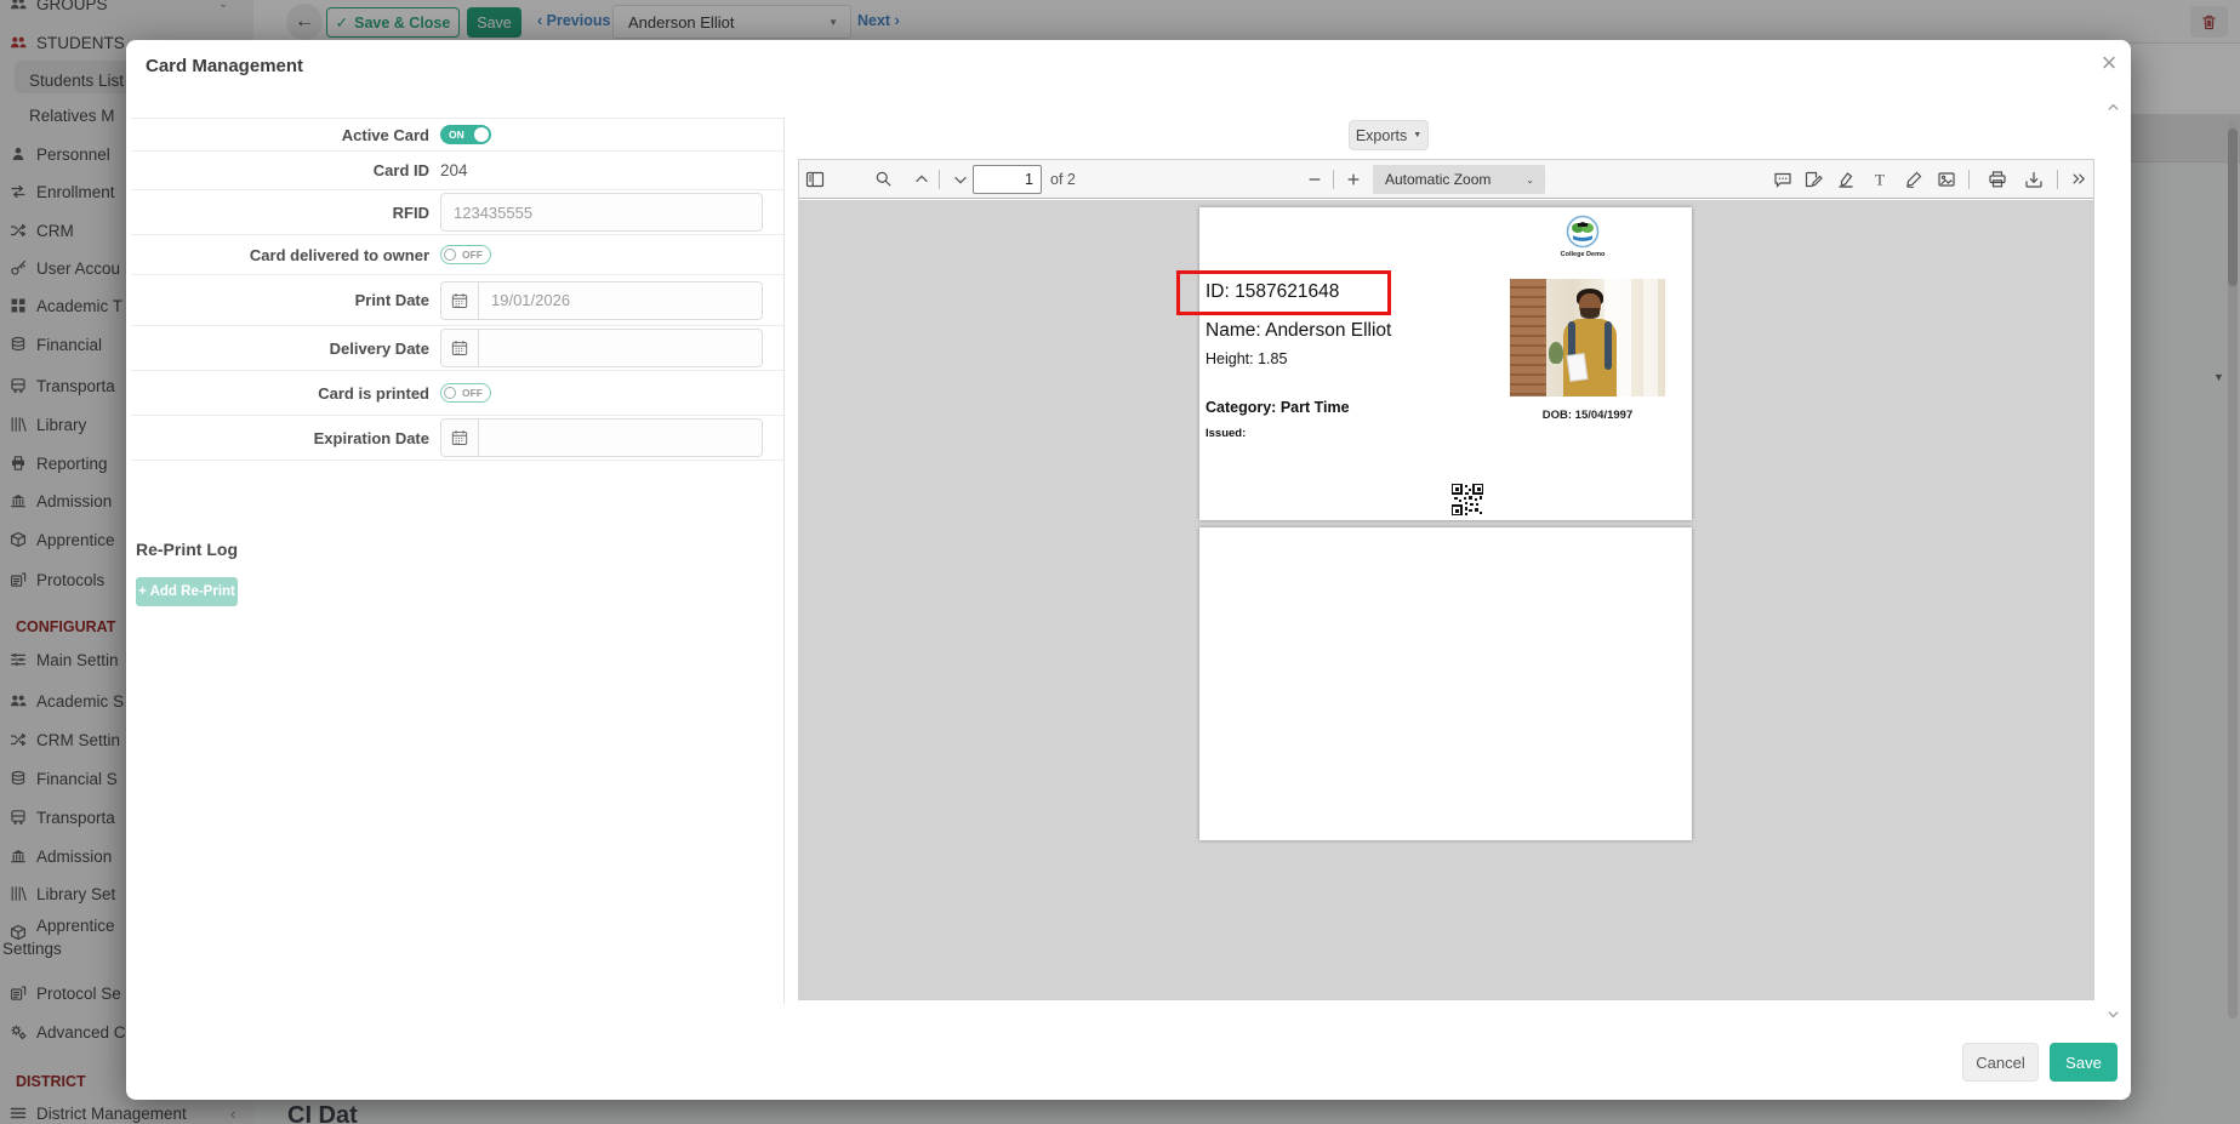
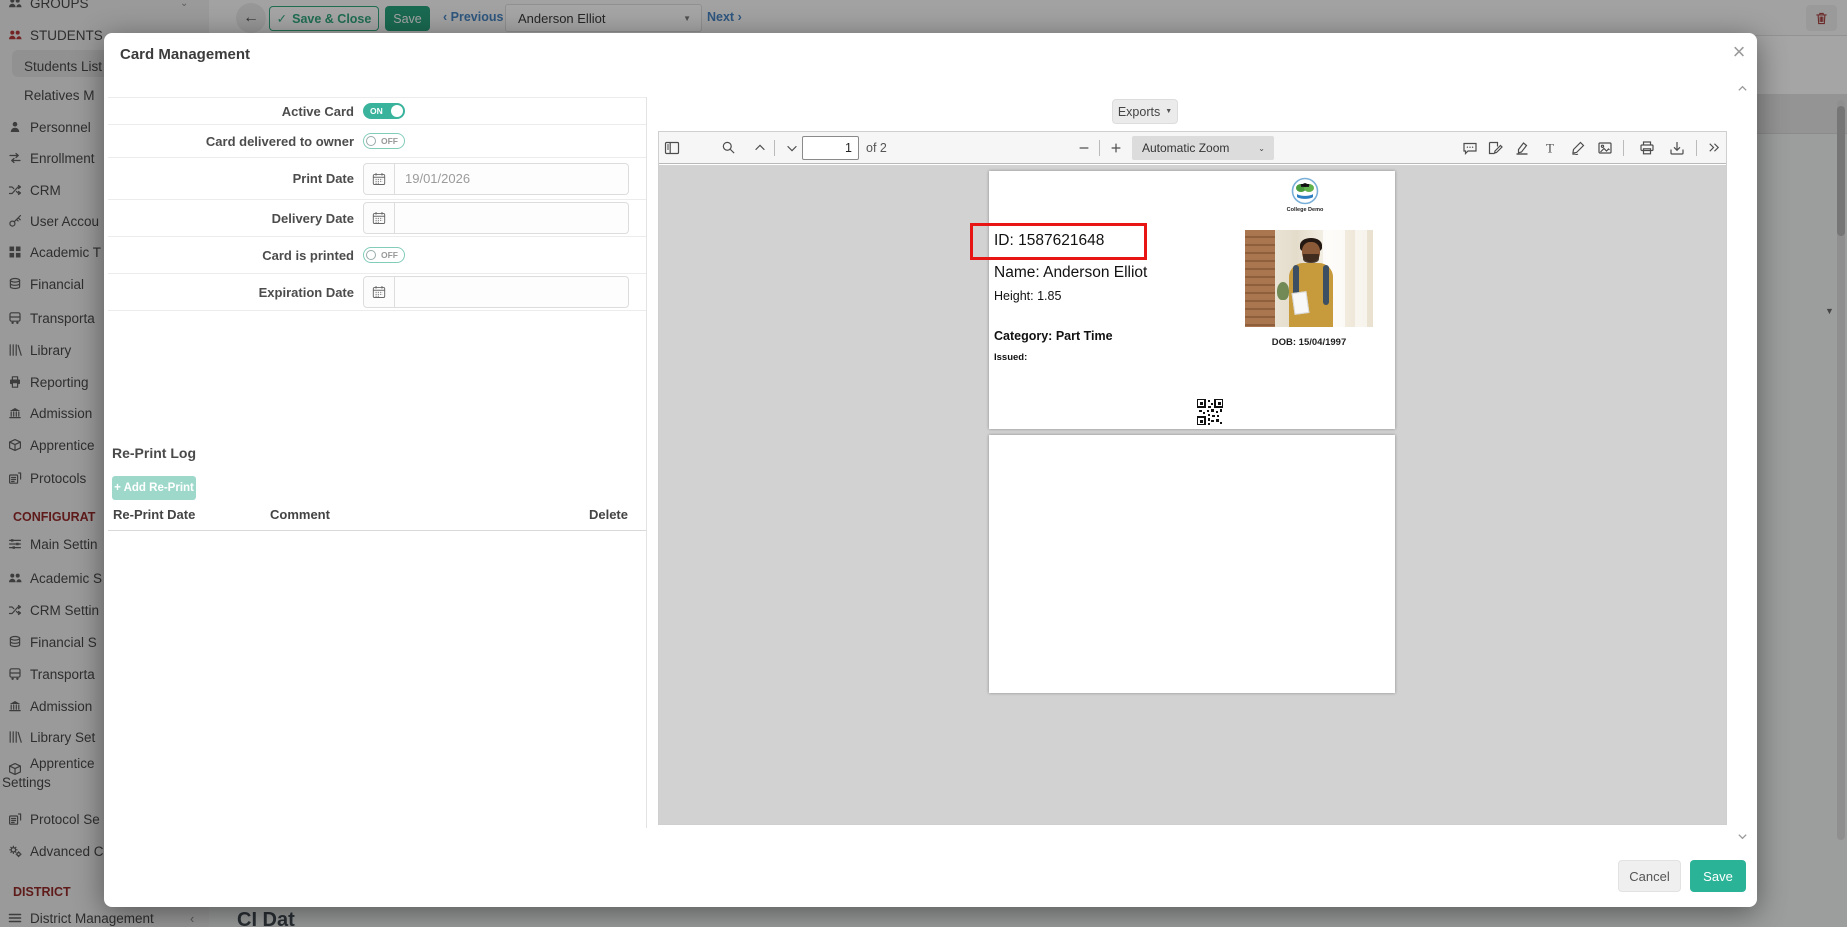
  GROUPS
  ⌄
  STUDENTS
  Students List
  Relatives M
  Personnel
  Enrollment
  CRM
  User Accou
  Academic T
  Financial
  Transporta
  Library
  Reporting
  Admission
  Apprentice
  Protocols
  CONFIGURAT
  Main Settin
  Academic S
  CRM Settin
  Financial S
  Transporta
  Admission
  Library Set
  Apprentice
  Settings
  Protocol Se
  Advanced C
  DISTRICT
  District Management
  ‹
  ←
  ✓
  Save & Close
  Save
  ‹ Previous
  Anderson Elliot
  ▼
  Next ›
  ▼
  CI Dat
  Card Management
  ×
  Active Card
  ON
- Card ID
- 204
- RFID
- 123435555
  Card delivered to owner
  OFF
  Print Date
  19/01/2026
  Delivery Date
  Card is printed
  OFF
  Expiration Date
  Re-Print Log
  + Add Re-Print
+ Re-Print Date
+ Comment
+ Delete
  Exports
  1
  of 2
  Automatic Zoom
  ⌄
  T
  ID: 1587621648
  Name: Anderson Elliot
  Height: 1.85
  Category: Part Time
  Issued:
  DOB: 15/04/1997
  Cancel
  Save
